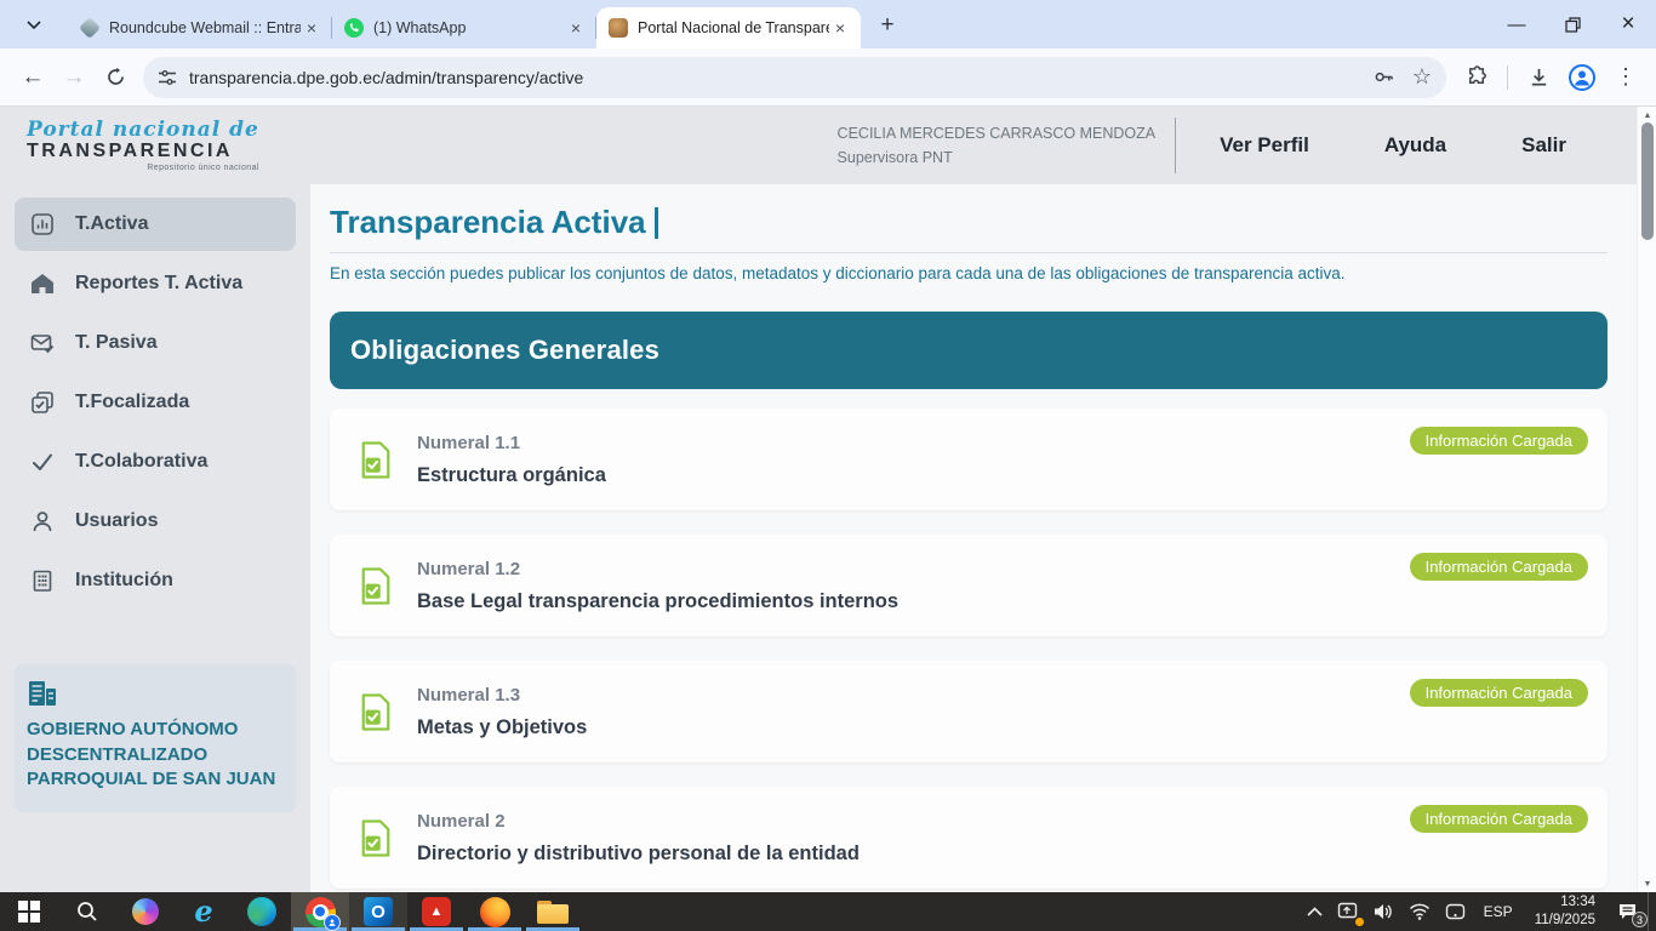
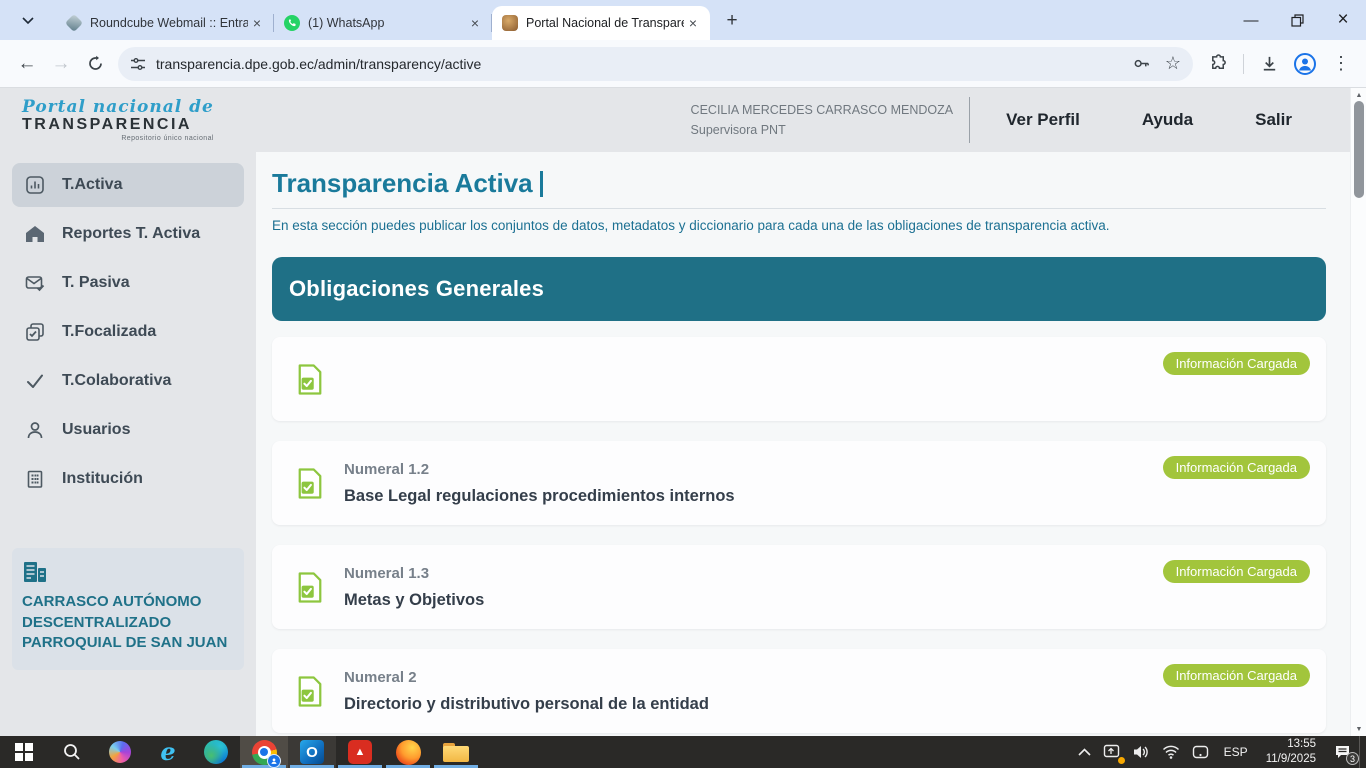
  Roundcube Webmail :: Entra
  ×
  (1) WhatsApp
  ×
  Portal Nacional de Transpar
  ×
  +
  —
  ×
  ←
  →
  transparencia.dpe.gob.ec/admin/transparency/active
  ☆
  ⋮
  Portal nacional de
  TRANSPARENCIA
  CECILIA MERCEDES CARRASCO MENDOZA
  Supervisora PNT
  Ver Perfil
  Ayuda
  Salir
  T.Activa
  Reportes T. Activa
  T. Pasiva
  T.Focalizada
  T.Colaborativa
  Usuarios
  Institución
- GOBIERNO AUTÓNOMO DESCENTRALIZADO PARROQUIAL DE SAN JUAN
+ CARRASCO AUTÓNOMO DESCENTRALIZADO PARROQUIAL DE SAN JUAN
  Transparencia Activa
  En esta sección puedes publicar los conjuntos de datos, metadatos y diccionario para cada una de las obligaciones de transparencia activa.
  Obligaciones Generales
- Numeral 1.1
- Estructura orgánica
  Información Cargada
  Numeral 1.2
- Base Legal transparencia procedimientos internos
+ Base Legal regulaciones procedimientos internos
  Información Cargada
  Numeral 1.3
  Metas y Objetivos
  Información Cargada
  Numeral 2
  Directorio y distributivo personal de la entidad
  Información Cargada
  e
  O
  ▲
  ESP
- 13:34
+ 13:55
  11/9/2025
  3
